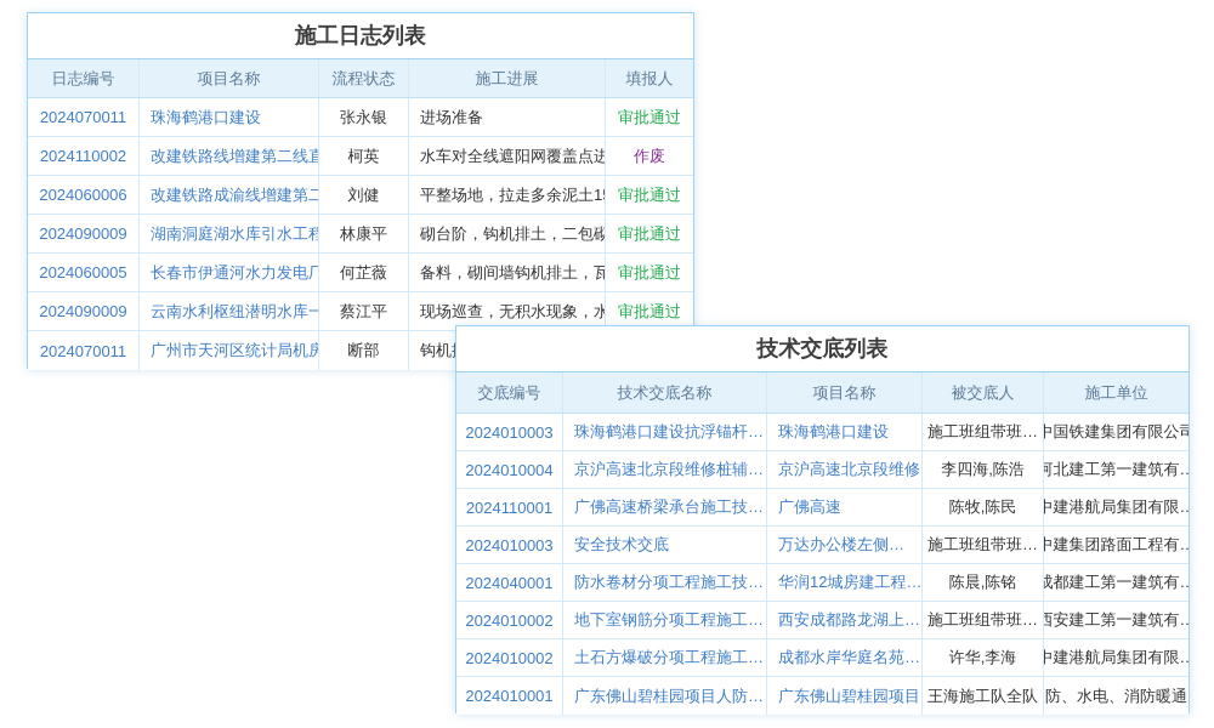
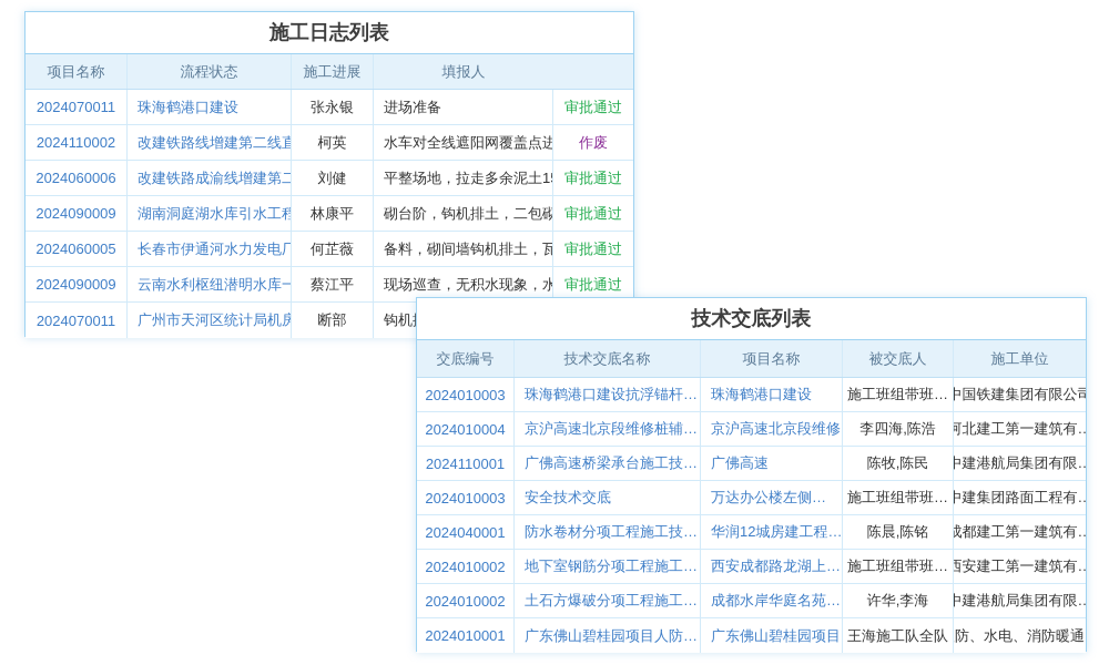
  施工日志列表
- 日志编号
  项目名称
  流程状态
  施工进展
  填报人
  2024070011
  珠海鹤港口建设
  张永银
  进场准备
  审批通过
  2024110002
  改建铁路线增建第二线直
  柯英
  水车对全线遮阳网覆盖点进
  作废
  2024060006
  改建铁路成渝线增建第二
  刘健
  平整场地，拉走多余泥土1
  审批通过
  2024090009
  湖南洞庭湖水库引水工程
  林康平
  砌台阶，钩机排土，二包砌
  审批通过
  2024060005
  长春市伊通河水力发电厂
  何芷薇
  备料，砌间墙钩机排土，瓦
  审批通过
  2024090009
  云南水利枢纽潜明水库一
  蔡江平
  现场巡查，无积水现象，水
  审批通过
  2024070011
  广州市天河区统计局机房
  断部
  技术交底列表
  交底编号
  技术交底名称
  项目名称
  被交底人
  施工单位
  2024010003
  珠海鹤港口建设抗浮锚杆…
  珠海鹤港口建设
  施工班组带班…
  中国铁建集团有限公司
  2024010004
  京沪高速北京段维修桩辅…
  京沪高速北京段维修
  李四海,陈浩
  河北建工第一建筑有…
  2024110001
  广佛高速桥梁承台施工技…
  广佛高速
  陈牧,陈民
  中建港航局集团有限…
  2024010003
  安全技术交底
  万达办公楼左侧…
  施工班组带班…
  中建集团路面工程有…
  2024040001
  防水卷材分项工程施工技…
  华润12城房建工程…
  陈晨,陈铭
  成都建工第一建筑有…
  2024010002
  地下室钢筋分项工程施工…
  西安成都路龙湖上…
  施工班组带班…
  西安建工第一建筑有…
  2024010002
  土石方爆破分项工程施工…
  成都水岸华庭名苑…
  许华,李海
  中建港航局集团有限…
  2024010001
  广东佛山碧桂园项目人防…
  广东佛山碧桂园项目
  王海施工队全队
  防、水电、消防暖通
